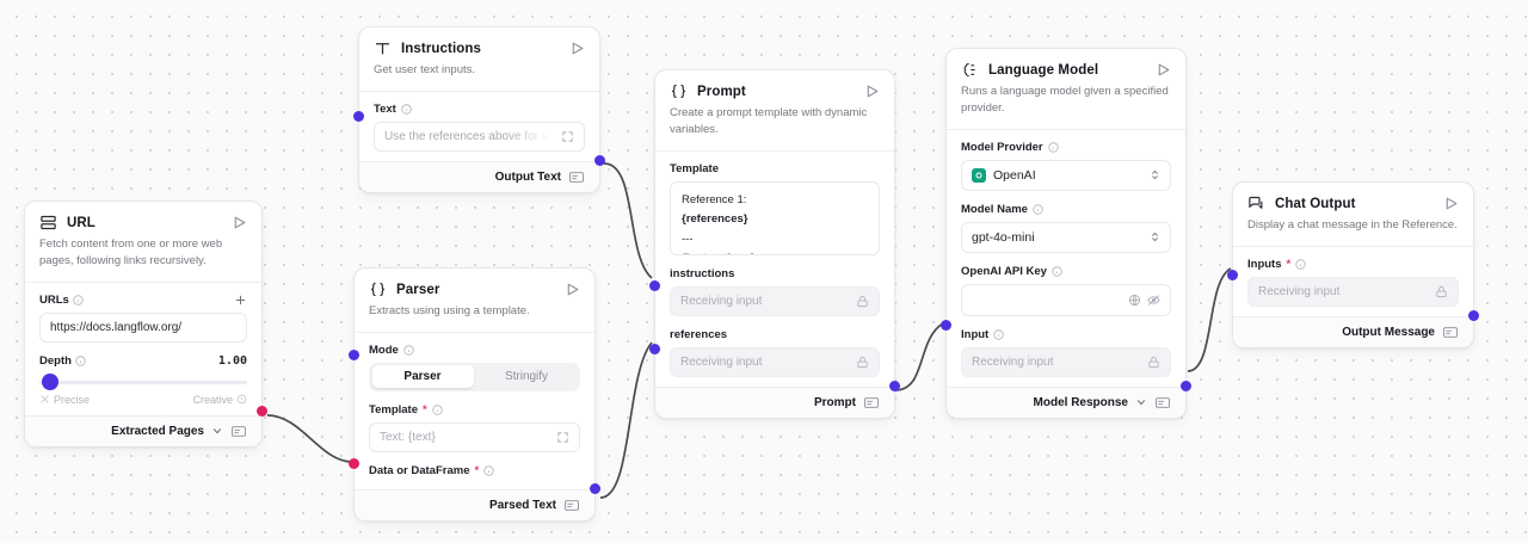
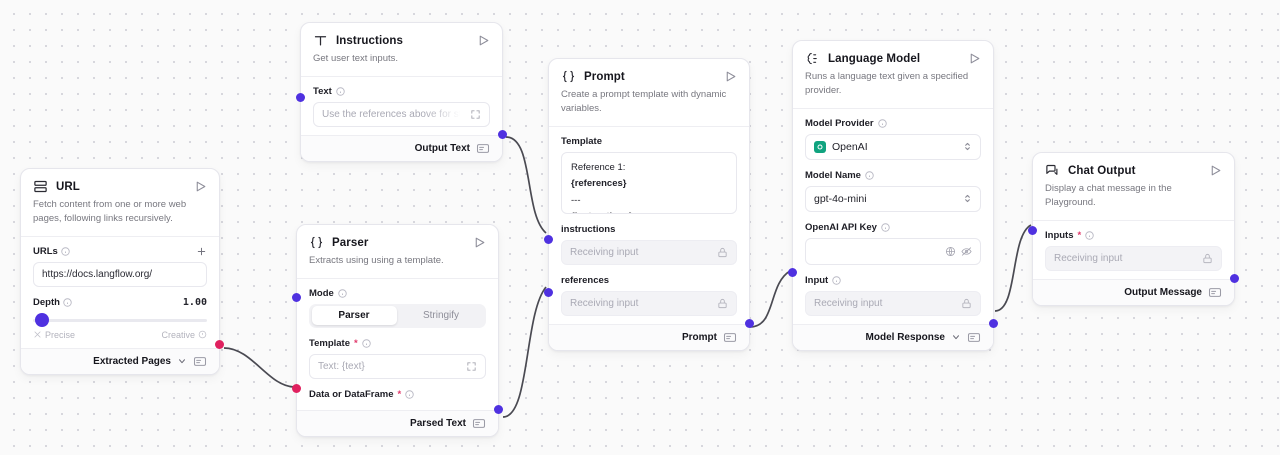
  URL
  Fetch content from one or more web pages, following links recursively.
  URLs
  https://docs.langflow.org/
  Depth
  1.00
  Precise
  Creative
  Extracted Pages
  Instructions
  Get user text inputs.
  Text
  Use the references above for sty
  Output Text
  Parser
  Extracts using using a template.
  Mode
  Parser
  Stringify
  Template
  *
  Text: {text}
  Data or DataFrame
  *
  Parsed Text
  Prompt
  Create a prompt template with dynamic variables.
  Template
  Reference 1:
  {references}
  ---
  instructions
  Receiving input
  references
  Receiving input
  Prompt
  Language Model
- Runs a language model given a specified provider.
+ Runs a language text given a specified provider.
  Model Provider
  OpenAI
  Model Name
  gpt-4o-mini
  OpenAI API Key
  Input
  Receiving input
  Model Response
  Chat Output
- Display a chat message in the Reference.
+ Display a chat message in the Playground.
  Inputs
  *
  Receiving input
  Output Message
